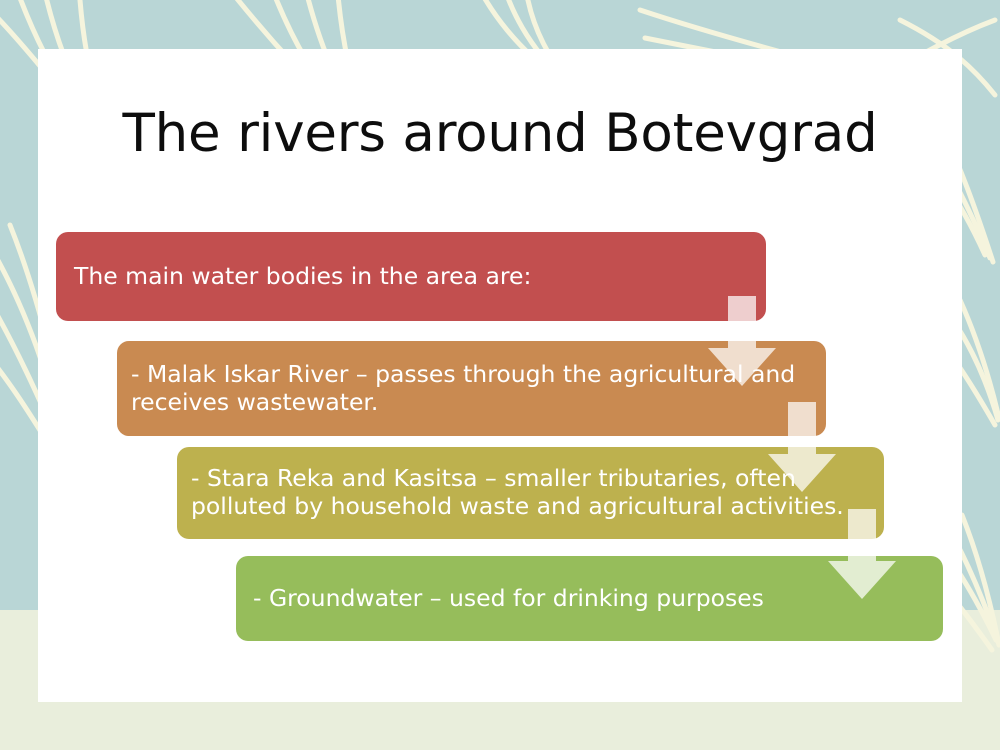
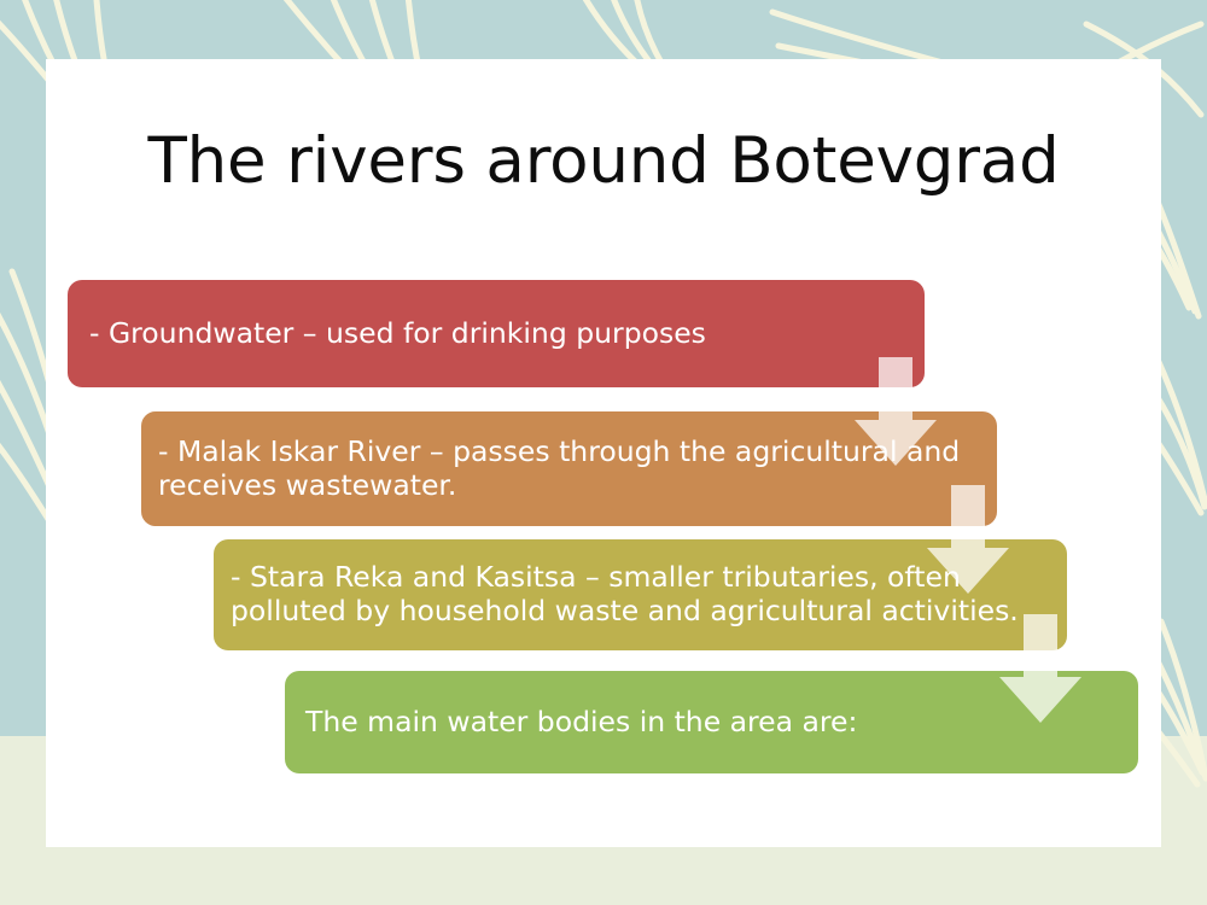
  The rivers around Botevgrad
- The main water bodies in the area are:
+ - Groundwater – used for drinking purposes
  - Malak Iskar River – passes through the agricultural and receives wastewater.
  - Stara Reka and Kasitsa – smaller tributaries, often polluted by household waste and agricultural activities.
- - Groundwater – used for drinking purposes
+ The main water bodies in the area are:
